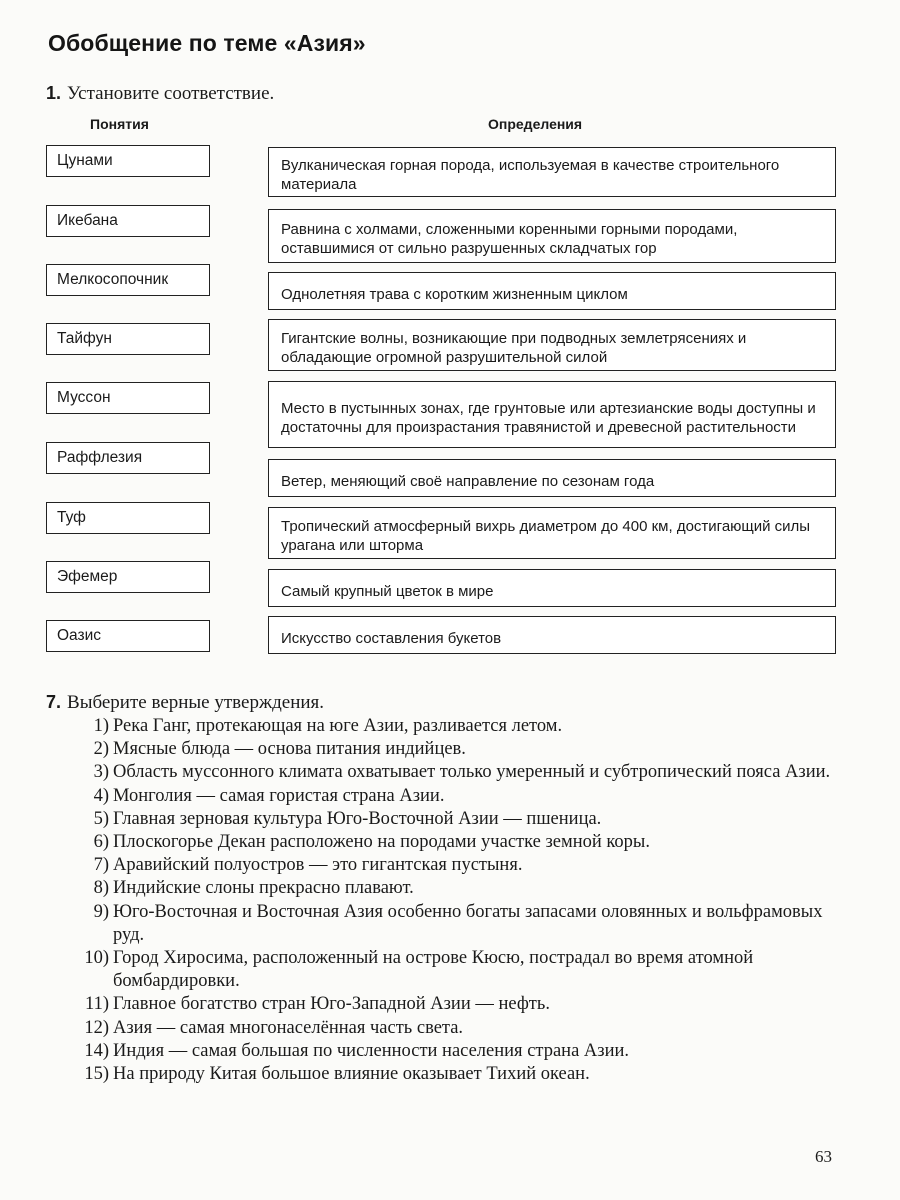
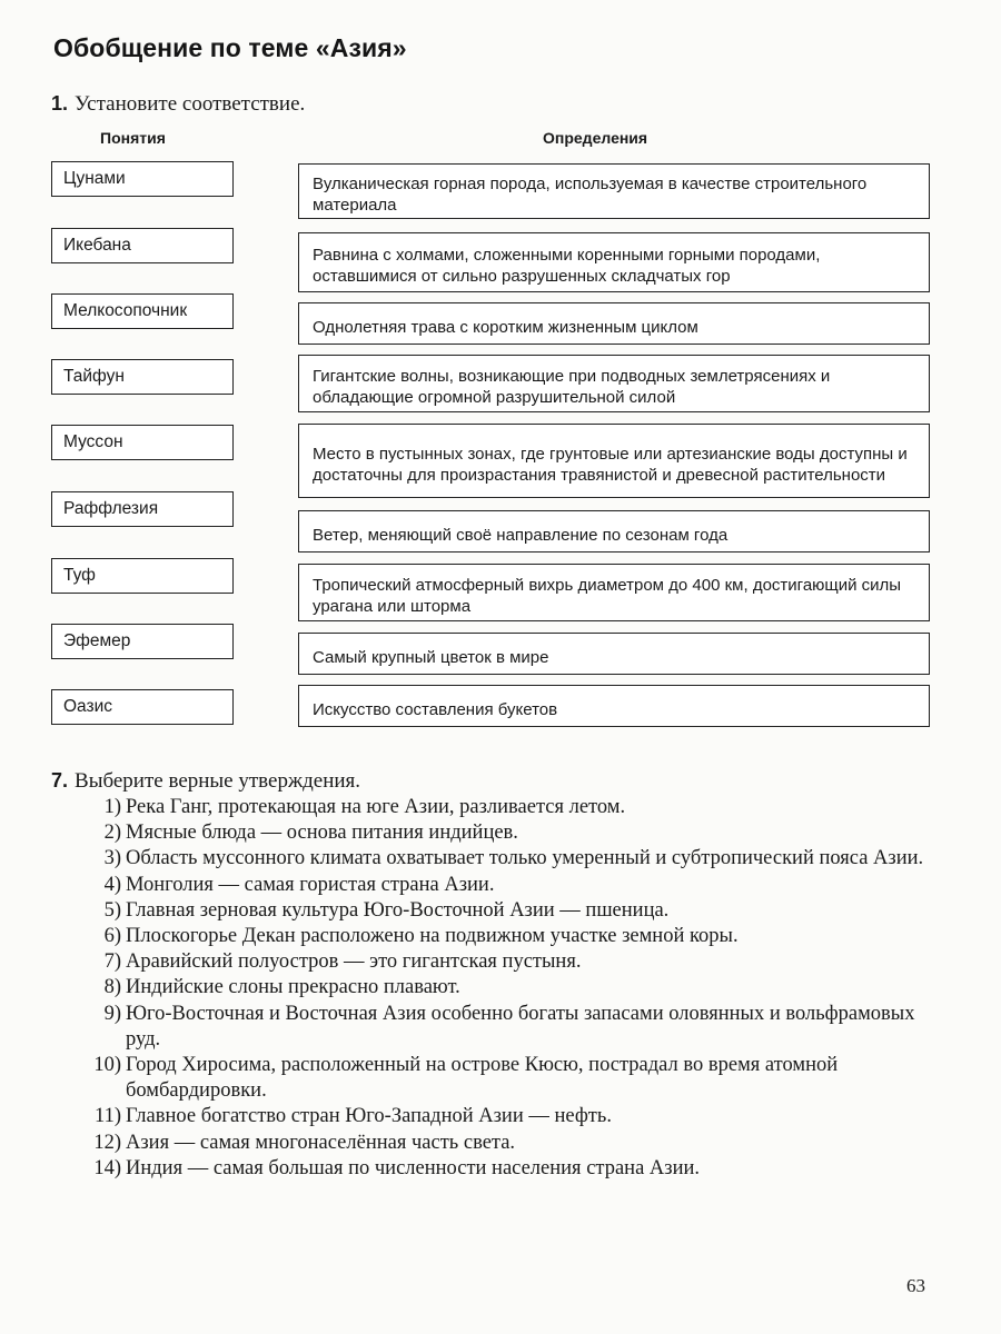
  Обобщение по теме «Азия»
  1. Установите соответствие.
  Понятия
  Определения
  Цунами
  Икебана
  Мелкосопочник
  Тайфун
  Муссон
  Раффлезия
  Туф
  Эфемер
  Оазис
  Вулканическая горная порода, используемая в качестве строительного материала
  Равнина с холмами, сложенными коренными горными породами, оставшимися от сильно разрушенных складчатых гор
  Однолетняя трава с коротким жизненным циклом
  Гигантские волны, возникающие при подводных землетрясениях и обладающие огромной разрушительной силой
  Место в пустынных зонах, где грунтовые или артезианские воды доступны и достаточны для произрастания травянистой и древесной растительности
  Ветер, меняющий своё направление по сезонам года
  Тропический атмосферный вихрь диаметром до 400 км, достигающий силы урагана или шторма
  Самый крупный цветок в мире
  Искусство составления букетов
  7. Выберите верные утверждения.
  1)
  Река Ганг, протекающая на юге Азии, разливается летом.
  2)
  Мясные блюда — основа питания индийцев.
  3)
  Область муссонного климата охватывает только умеренный и субтропический пояса Азии.
  4)
  Монголия — самая гористая страна Азии.
  5)
  Главная зерновая культура Юго-Восточной Азии — пшеница.
  6)
- Плоскогорье Декан расположено на породами участке земной коры.
+ Плоскогорье Декан расположено на подвижном участке земной коры.
  7)
  Аравийский полуостров — это гигантская пустыня.
  8)
  Индийские слоны прекрасно плавают.
  9)
  Юго-Восточная и Восточная Азия особенно богаты запасами оловянных и вольфрамовых руд.
  10)
  Город Хиросима, расположенный на острове Кюсю, пострадал во время атомной бомбардировки.
  11)
  Главное богатство стран Юго-Западной Азии — нефть.
  12)
  Азия — самая многонаселённая часть света.
  14)
  Индия — самая большая по численности населения страна Азии.
- 15)
- На природу Китая большое влияние оказывает Тихий океан.
  63
